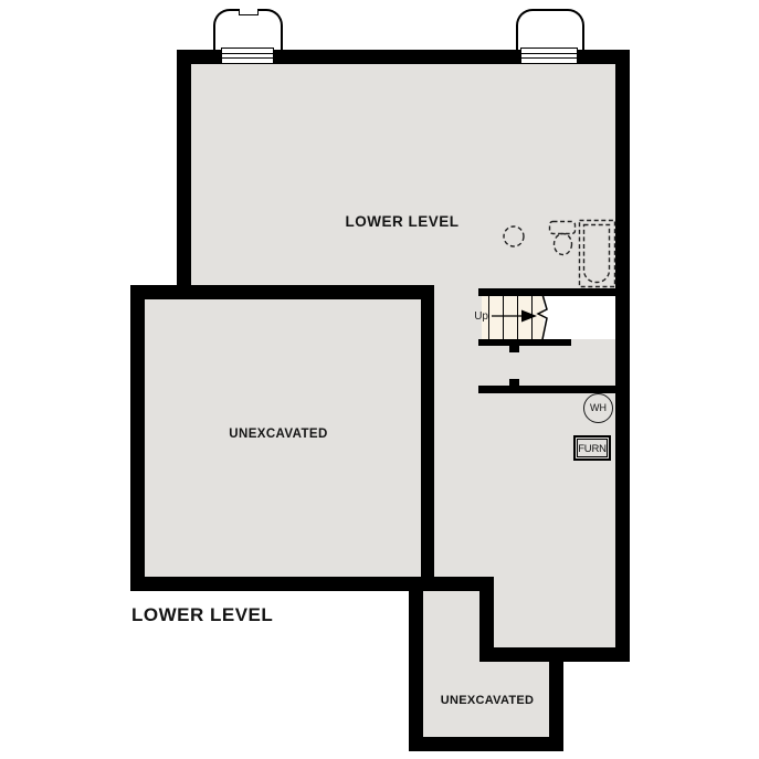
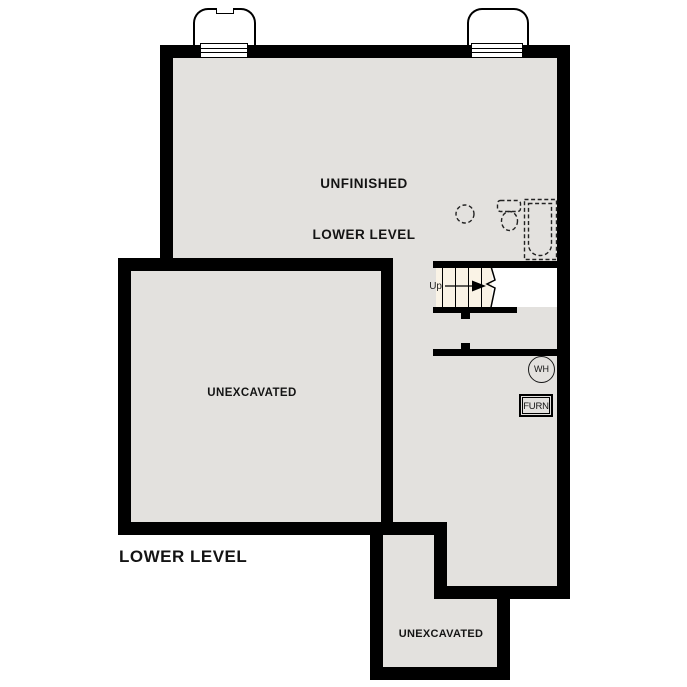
  WH
  FURN
+ UNFINISHED
  LOWER LEVEL
  UNEXCAVATED
  UNEXCAVATED
  LOWER LEVEL
  Up
